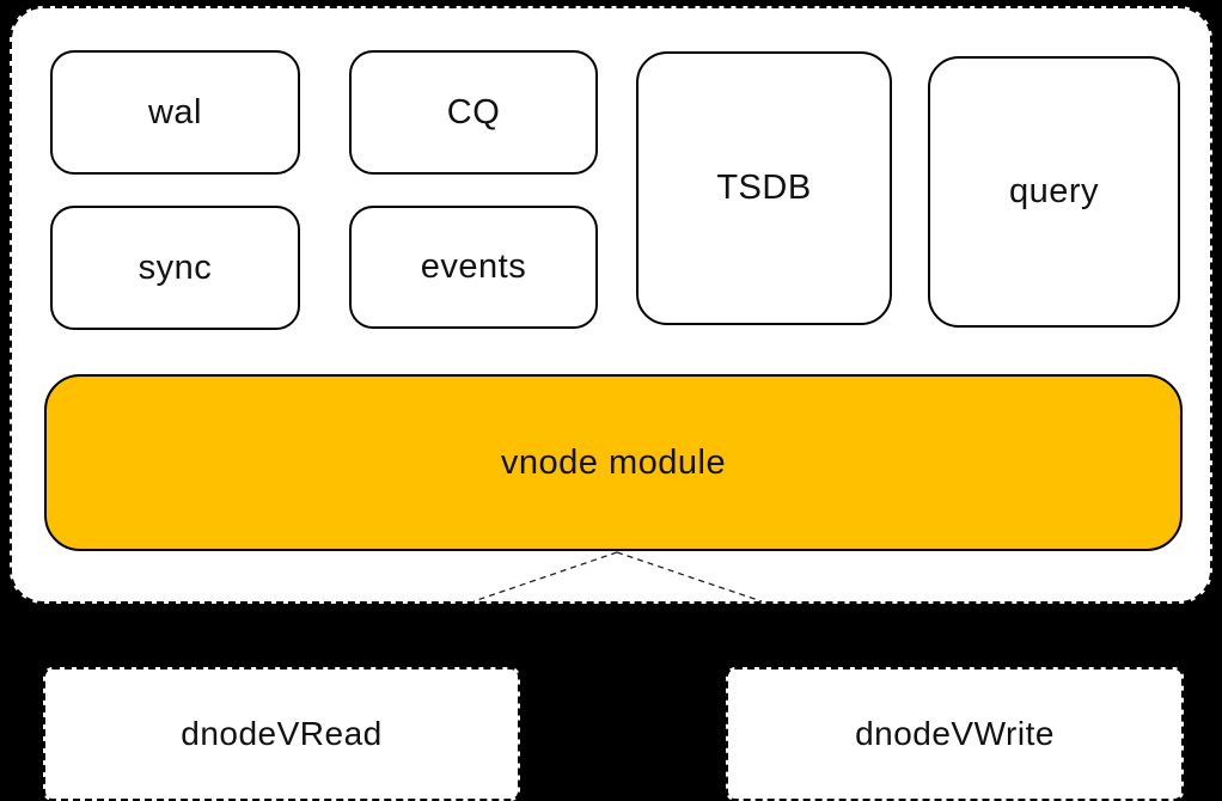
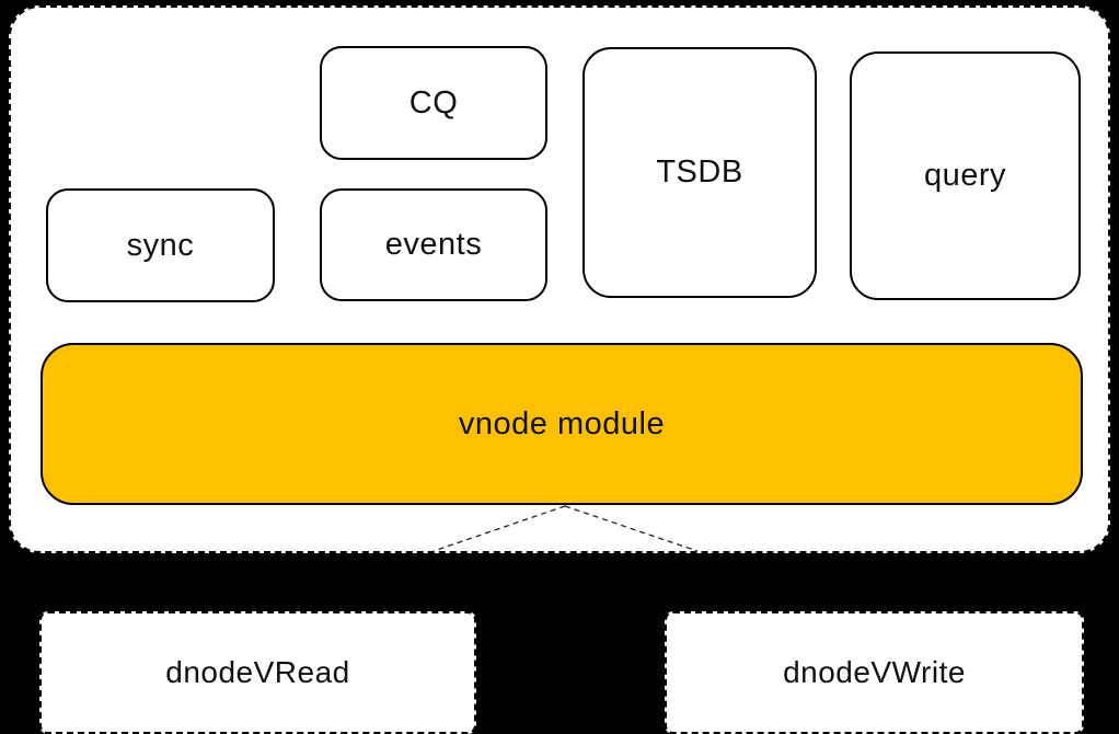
- wal
  CQ
  sync
  events
  TSDB
  query
  vnode module
  dnodeVRead
  dnodeVWrite
